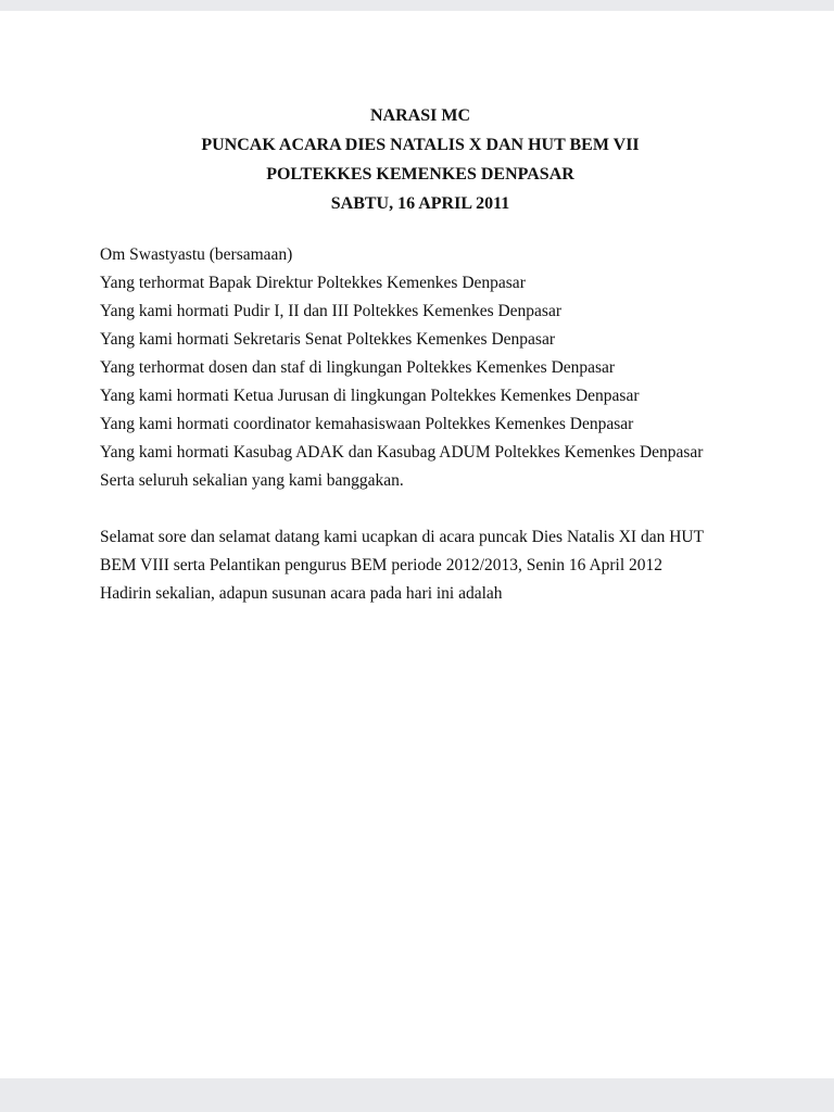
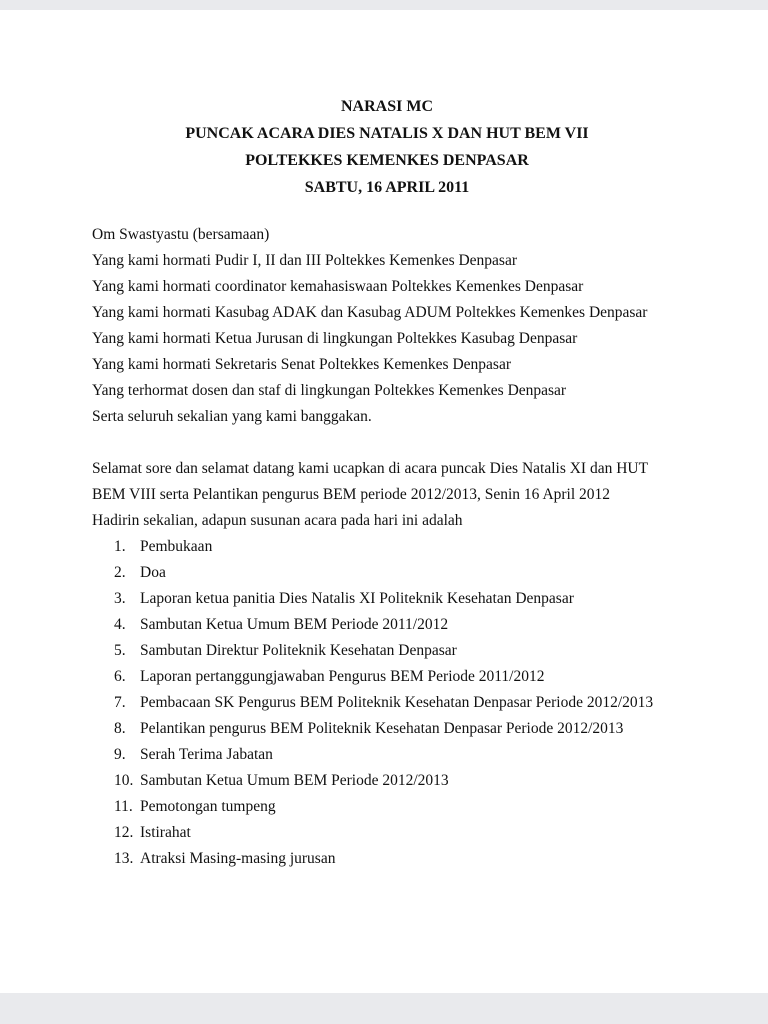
  NARASI MC
  PUNCAK ACARA DIES NATALIS X DAN HUT BEM VII
  POLTEKKES KEMENKES DENPASAR
  SABTU, 16 APRIL 2011
  Om Swastyastu (bersamaan)
- Yang terhormat Bapak Direktur Poltekkes Kemenkes Denpasar
  Yang kami hormati Pudir I, II dan III Poltekkes Kemenkes Denpasar
- Yang kami hormati Sekretaris Senat Poltekkes Kemenkes Denpasar
+ Yang kami hormati coordinator kemahasiswaan Poltekkes Kemenkes Denpasar
- Yang terhormat dosen dan staf di lingkungan Poltekkes Kemenkes Denpasar
+ Yang kami hormati Kasubag ADAK dan Kasubag ADUM Poltekkes Kemenkes Denpasar
- Yang kami hormati Ketua Jurusan di lingkungan Poltekkes Kemenkes Denpasar
+ Yang kami hormati Ketua Jurusan di lingkungan Poltekkes Kasubag Denpasar
- Yang kami hormati coordinator kemahasiswaan Poltekkes Kemenkes Denpasar
+ Yang kami hormati Sekretaris Senat Poltekkes Kemenkes Denpasar
- Yang kami hormati Kasubag ADAK dan Kasubag ADUM Poltekkes Kemenkes Denpasar
+ Yang terhormat dosen dan staf di lingkungan Poltekkes Kemenkes Denpasar
  Serta seluruh sekalian yang kami banggakan.
  Selamat sore dan selamat datang kami ucapkan di acara puncak Dies Natalis XI dan HUT BEM VIII serta Pelantikan pengurus BEM periode 2012/2013, Senin 16 April 2012
  Hadirin sekalian, adapun susunan acara pada hari ini adalah
+ 1.
+ Pembukaan
+ 2.
+ Doa
+ 3.
+ Laporan ketua panitia Dies Natalis XI Politeknik Kesehatan Denpasar
+ 4.
+ Sambutan Ketua Umum BEM Periode 2011/2012
+ 5.
+ Sambutan Direktur Politeknik Kesehatan Denpasar
+ 6.
+ Laporan pertanggungjawaban Pengurus BEM Periode 2011/2012
+ 7.
+ Pembacaan SK Pengurus BEM Politeknik Kesehatan Denpasar Periode 2012/2013
+ 8.
+ Pelantikan pengurus BEM Politeknik Kesehatan Denpasar Periode 2012/2013
+ 9.
+ Serah Terima Jabatan
+ 10.
+ Sambutan Ketua Umum BEM Periode 2012/2013
+ 11.
+ Pemotongan tumpeng
+ 12.
+ Istirahat
+ 13.
+ Atraksi Masing-masing jurusan
